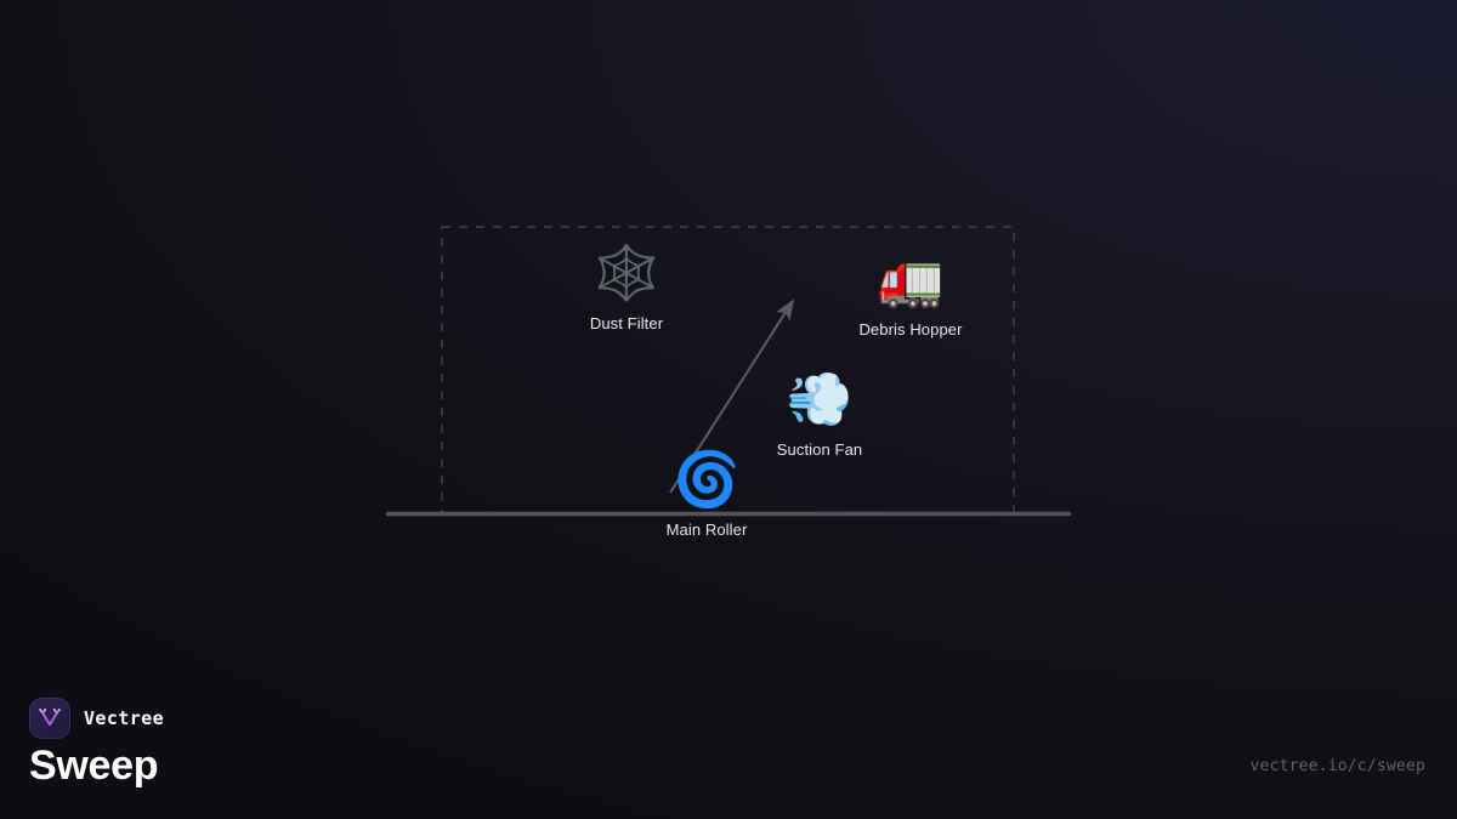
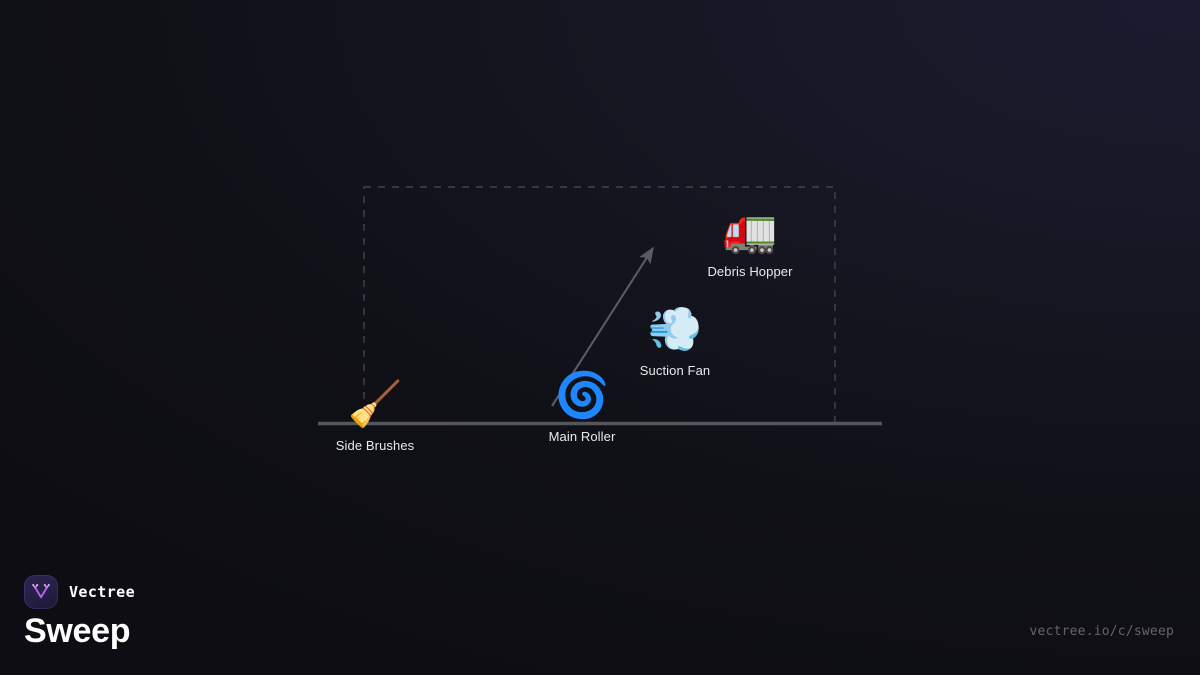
- 🕸️
- Dust Filter
  🚛
  Debris Hopper
  💨
  Suction Fan
  🌀
  Main Roller
+ 🧹
+ Side Brushes
  Vectree
  Sweep
  vectree.io/c/sweep
